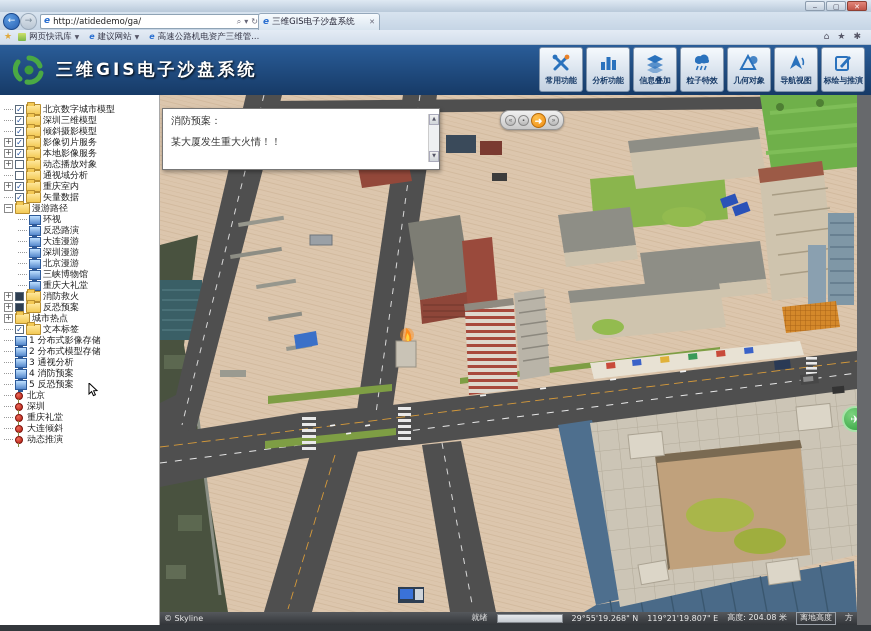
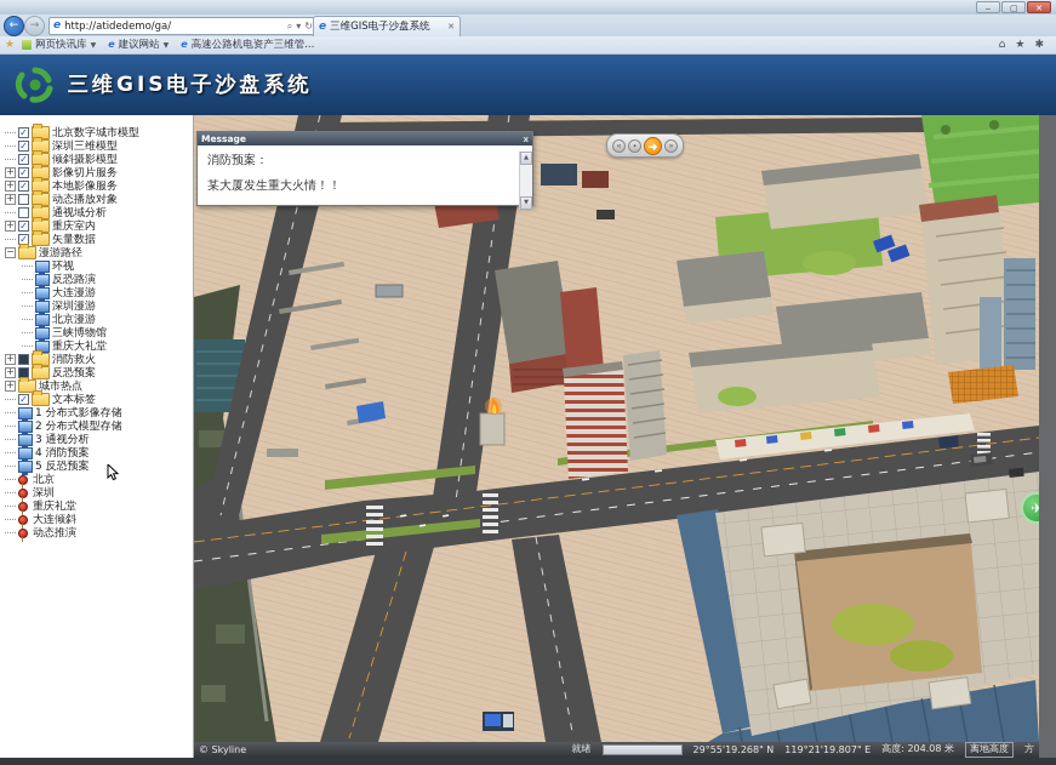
  ←
  →
  e
  http://atidedemo/ga/
  ⌕
  ▾
  ↻
  e
  三维GIS电子沙盘系统
  ✕
  ★
  网页快讯库
  e
  建议网站
  e
  高速公路机电资产三维管...
  ⌂
  ★
  ✱
  三维GIS电子沙盘系统
- 常用功能
- 分析功能
- 信息叠加
- 粒子特效
- 几何对象
- 导航视图
- 标绘与推演
  ✓
  北京数字城市模型
  ✓
  深圳三维模型
  ✓
  倾斜摄影模型
  +
  ✓
  影像切片服务
  +
  ✓
  本地影像服务
  +
  动态播放对象
  通视域分析
  +
  ✓
  重庆室内
  ✓
  矢量数据
  −
  漫游路径
  环视
  反恐路演
  大连漫游
  深圳漫游
  北京漫游
  三峡博物馆
  重庆大礼堂
  +
  消防救火
  +
  反恐预案
  +
  城市热点
  ✓
  文本标签
  1 分布式影像存储
  2 分布式模型存储
  3 通视分析
  4 消防预案
  5 反恐预案
  北京
  深圳
  重庆礼堂
  大连倾斜
  动态推演
+ Message
+ x
  消防预案：
  某大厦发生重大火情！！
  ➜
  ✈
  © Skyline
  就绪
  29°55'19.268" N
  119°21'19.807" E
  高度: 204.08 米
  离地高度
  方
